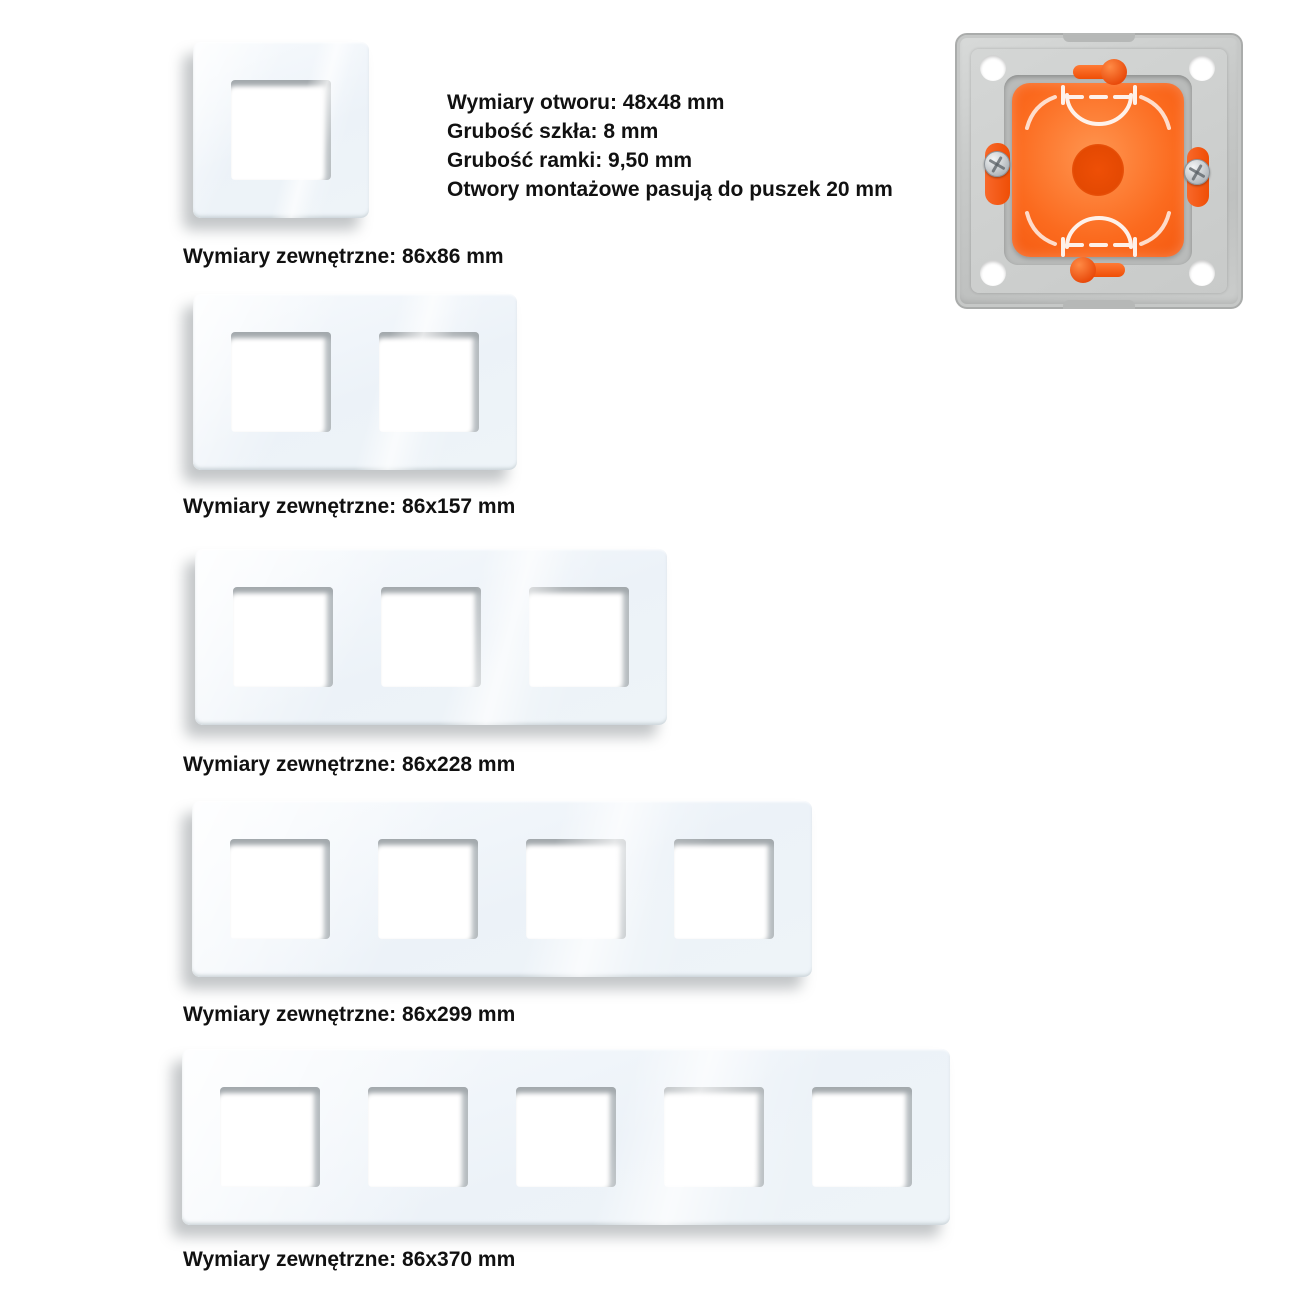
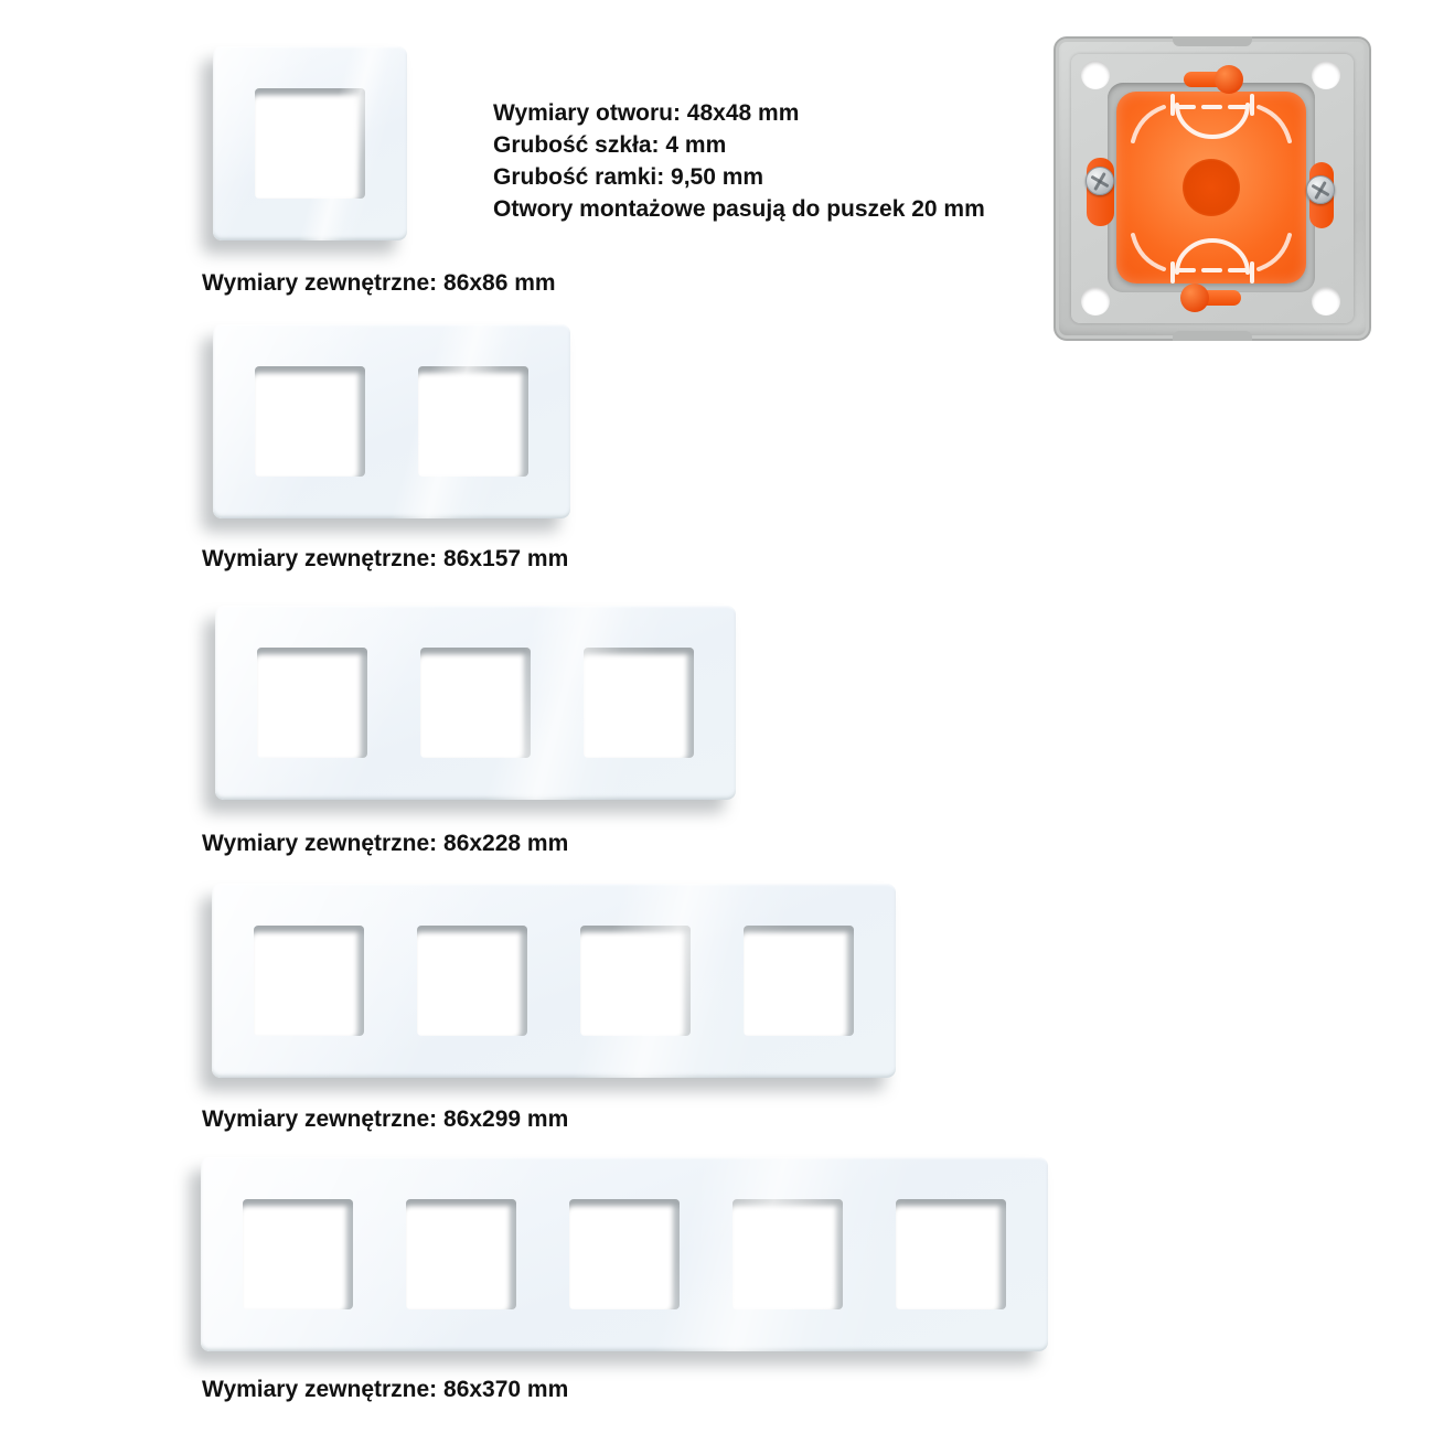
  Wymiary otworu: 48x48 mm
- Grubość szkła: 8 mm
+ Grubość szkła: 4 mm
  Grubość ramki: 9,50 mm
  Otwory montażowe pasują do puszek 20 mm
  Wymiary zewnętrzne: 86x86 mm
  Wymiary zewnętrzne: 86x157 mm
  Wymiary zewnętrzne: 86x228 mm
  Wymiary zewnętrzne: 86x299 mm
  Wymiary zewnętrzne: 86x370 mm
